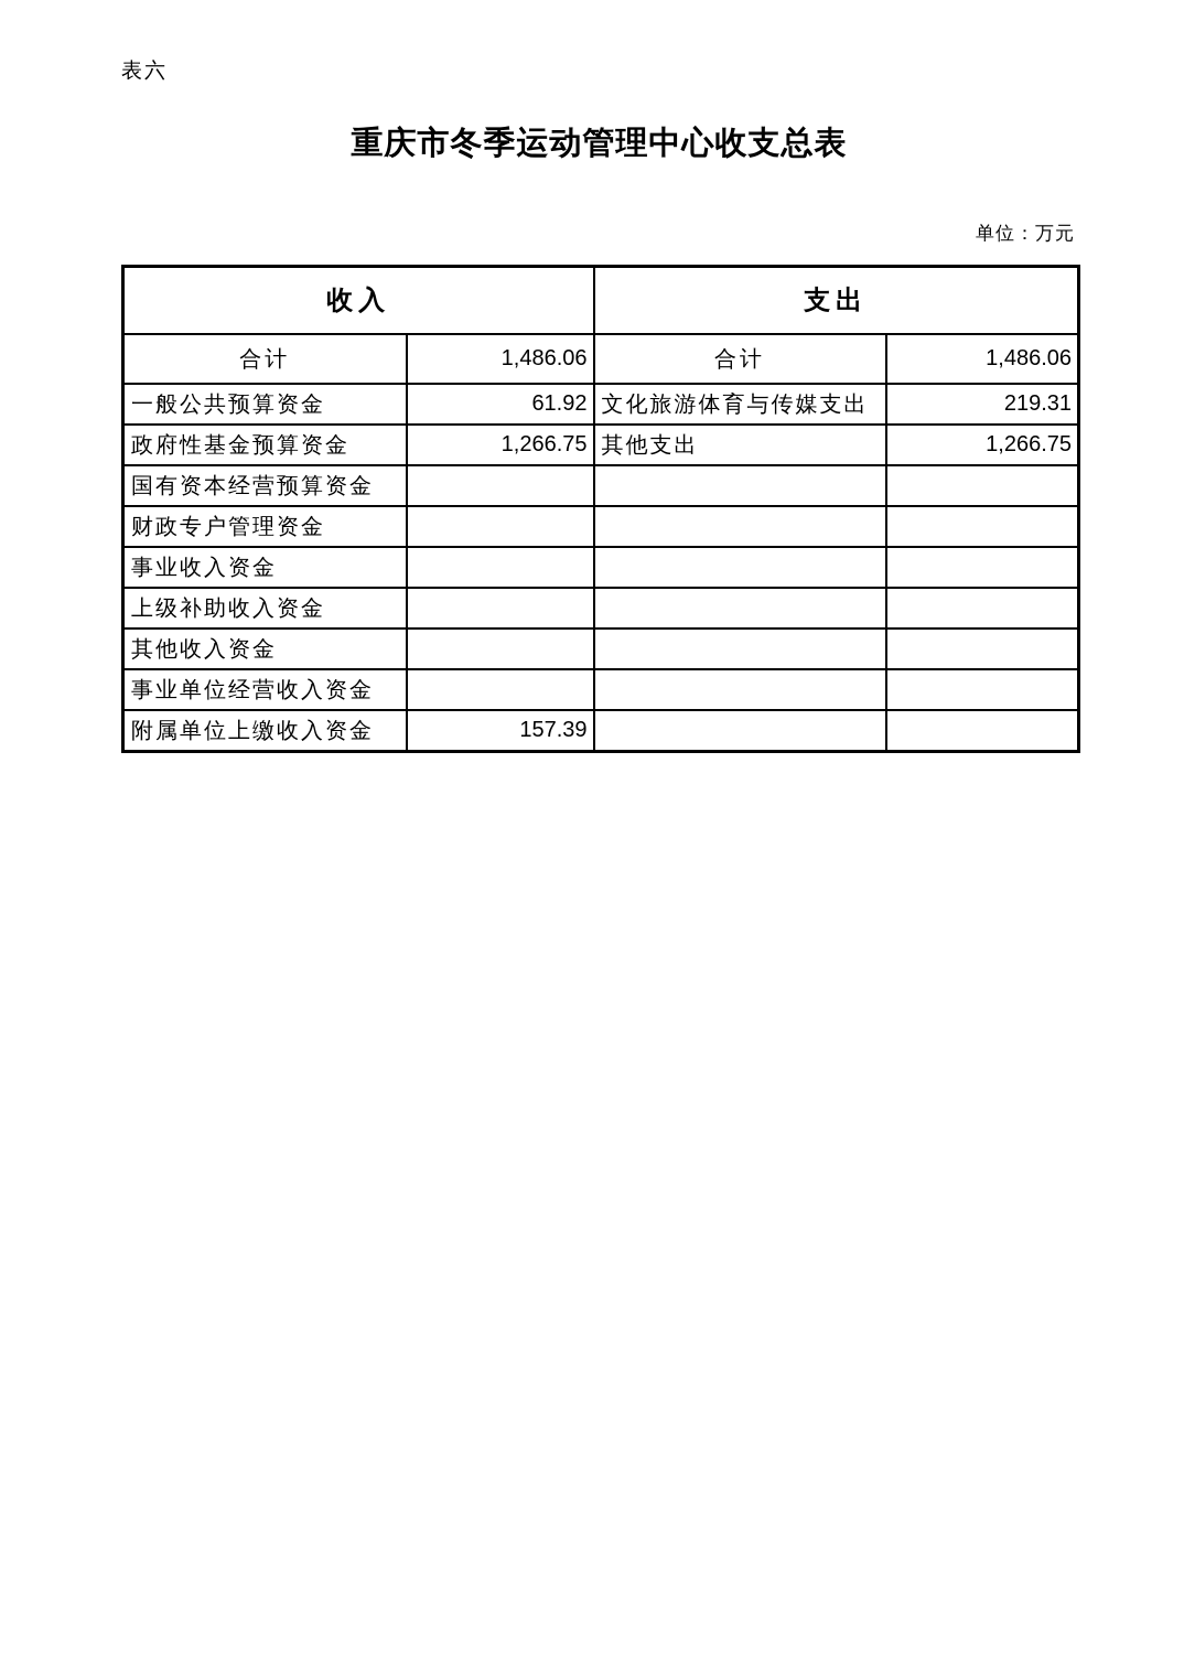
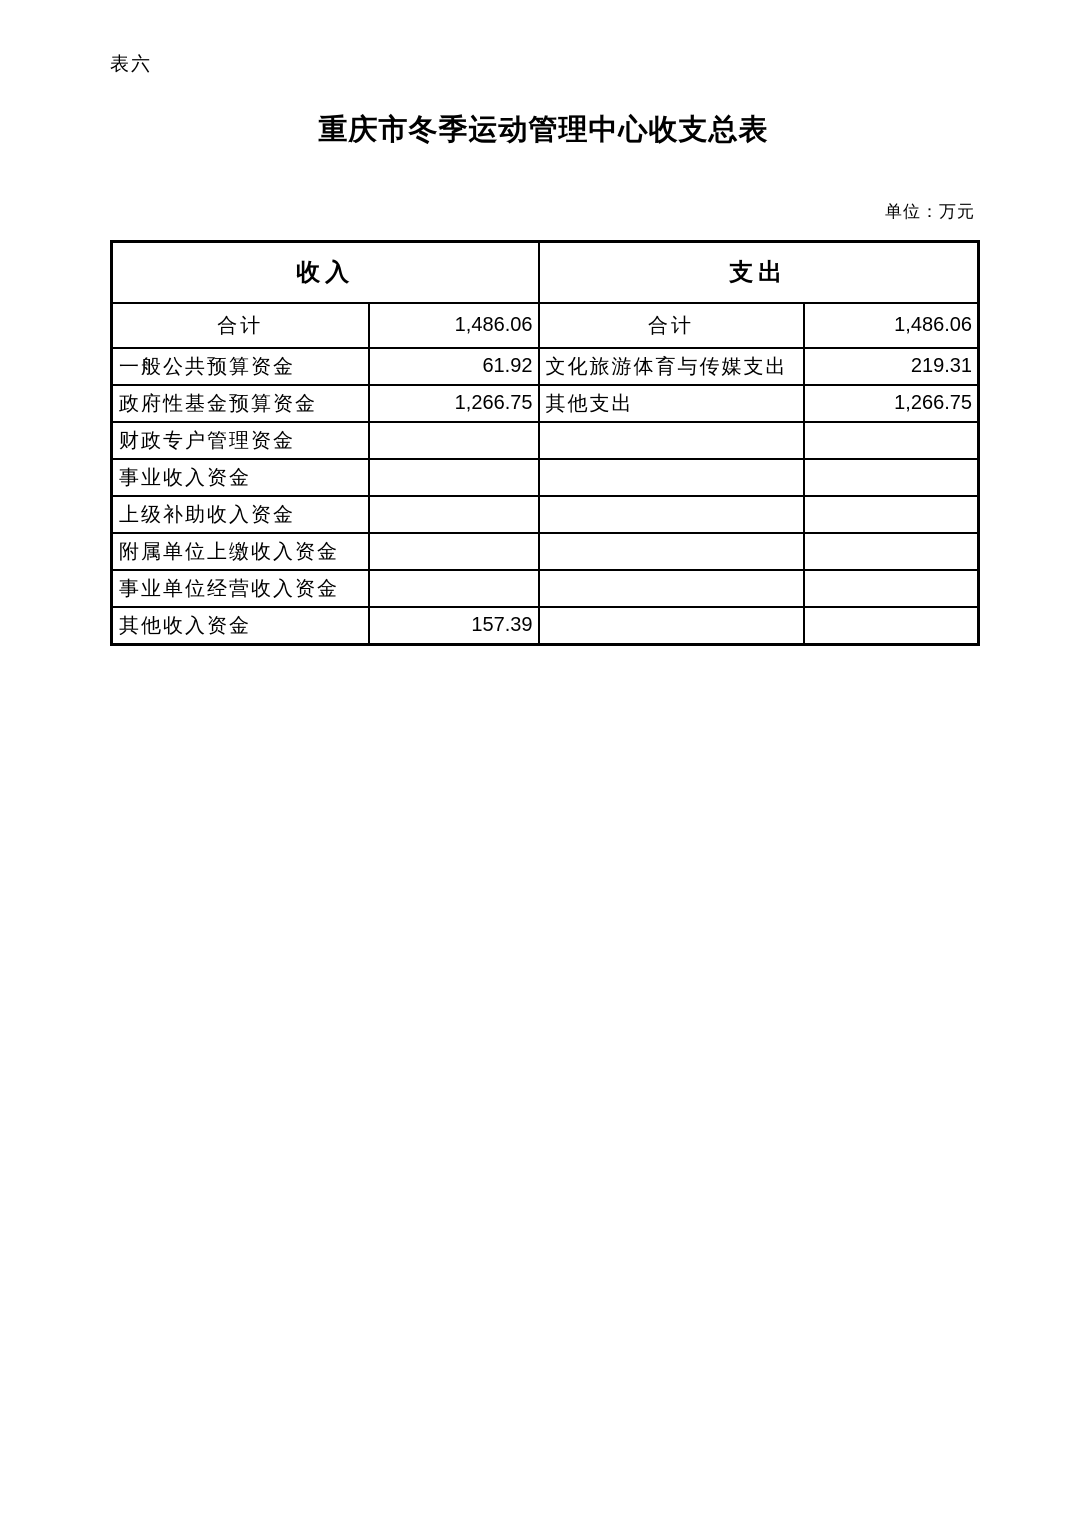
  表六
  重庆市冬季运动管理中心收支总表
  单位：万元
  收入	支出
  合计	1,486.06	合计	1,486.06
  一般公共预算资金	61.92	文化旅游体育与传媒支出	219.31
  政府性基金预算资金	1,266.75	其他支出	1,266.75
- 国有资本经营预算资金
  财政专户管理资金
  事业收入资金
  上级补助收入资金
- 其他收入资金
+ 附属单位上缴收入资金
  事业单位经营收入资金
- 附属单位上缴收入资金	157.39
+ 其他收入资金	157.39
